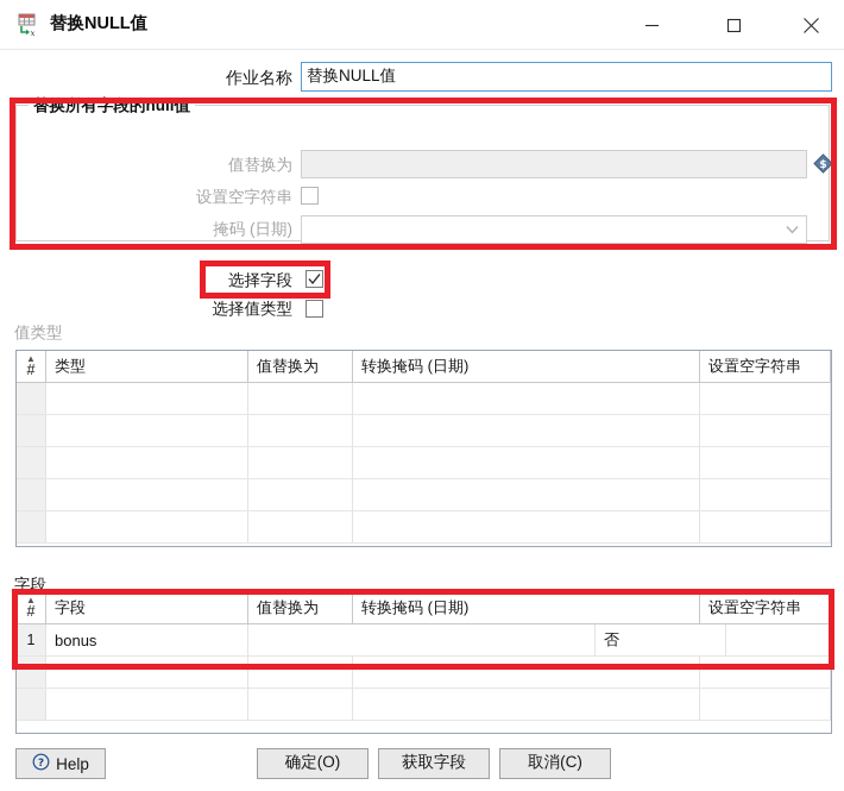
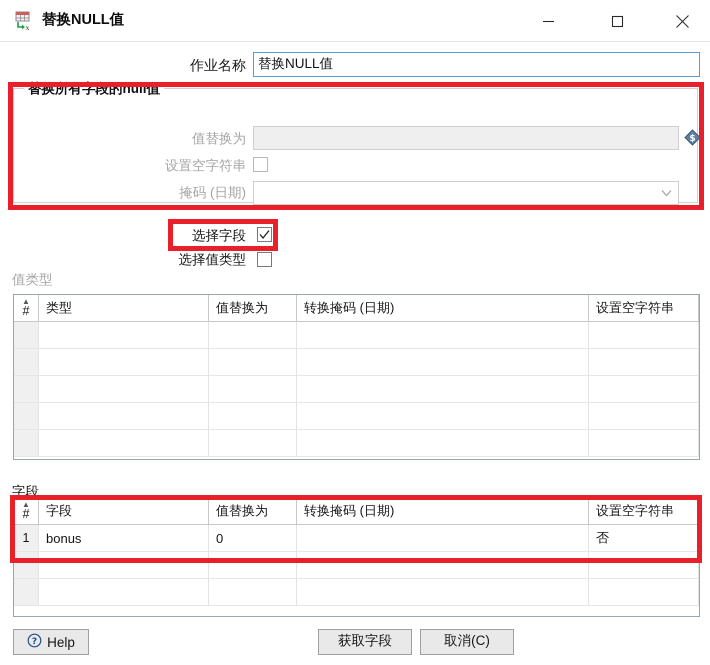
  x
  替换NULL值
  作业名称
  替换NULL值
  替换所有字段的null值
  值替换为
  $
  设置空字符串
  掩码 (日期)
  选择字段
  选择值类型
  值类型
  ▲
  #
  类型
  值替换为
  转换掩码 (日期)
  设置空字符串
  字段
  ▲
  #
  字段
  值替换为
  转换掩码 (日期)
  设置空字符串
  1
  bonus
+ 0
  否
  ?
  Help
- 确定(O)
  获取字段
  取消(C)
